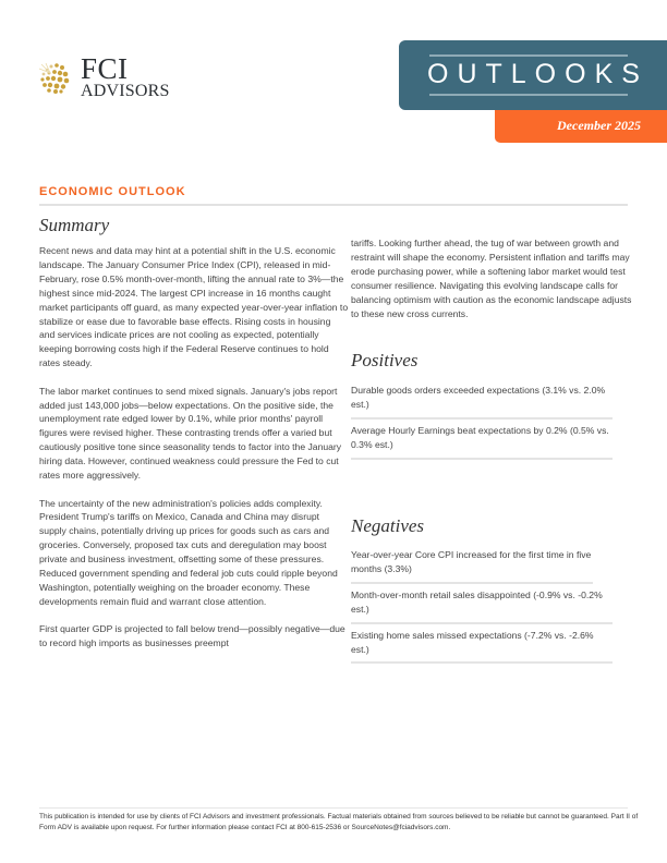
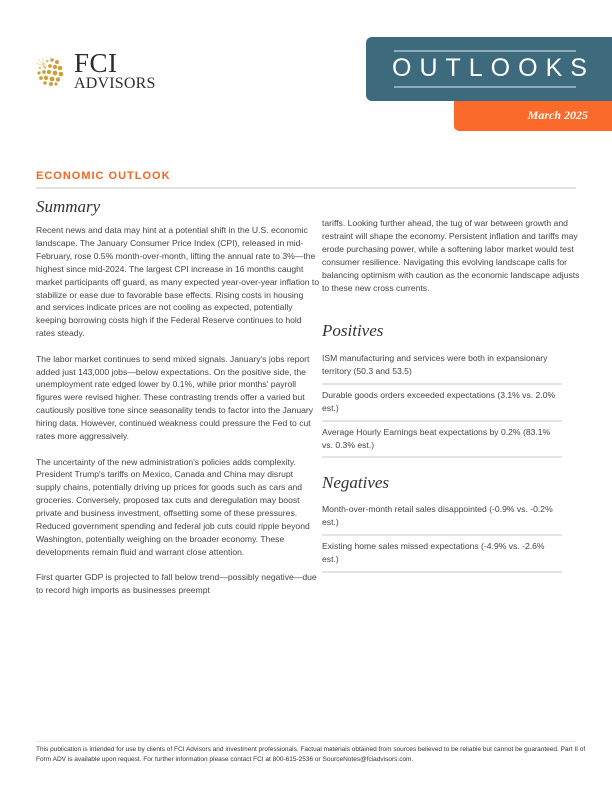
  FCI
  ADVISORS
  OUTLOOKS
- December 2025
+ March 2025
  ECONOMIC OUTLOOK
  Summary
  Recent news and data may hint at a potential shift in the U.S. economic landscape. The January Consumer Price Index (CPI), released in mid-February, rose 0.5% month-over-month, lifting the annual rate to 3%—the highest since mid-2024. The largest CPI increase in 16 months caught market participants off guard, as many expected year-over-year inflation to stabilize or ease due to favorable base effects. Rising costs in housing and services indicate prices are not cooling as expected, potentially keeping borrowing costs high if the Federal Reserve continues to hold rates steady.
  The labor market continues to send mixed signals. January's jobs report added just 143,000 jobs—below expectations. On the positive side, the unemployment rate edged lower by 0.1%, while prior months' payroll figures were revised higher. These contrasting trends offer a varied but cautiously positive tone since seasonality tends to factor into the January hiring data. However, continued weakness could pressure the Fed to cut rates more aggressively.
  The uncertainty of the new administration's policies adds complexity. President Trump's tariffs on Mexico, Canada and China may disrupt supply chains, potentially driving up prices for goods such as cars and groceries. Conversely, proposed tax cuts and deregulation may boost private and business investment, offsetting some of these pressures. Reduced government spending and federal job cuts could ripple beyond Washington, potentially weighing on the broader economy. These developments remain fluid and warrant close attention.
  First quarter GDP is projected to fall below trend—possibly negative—due to record high imports as businesses preempt
  tariffs. Looking further ahead, the tug of war between growth and restraint will shape the economy. Persistent inflation and tariffs may erode purchasing power, while a softening labor market would test consumer resilience. Navigating this evolving landscape calls for balancing optimism with caution as the economic landscape adjusts to these new cross currents.
  Positives
+ ISM manufacturing and services were both in expansionary territory (50.3 and 53.5)
  Durable goods orders exceeded expectations (3.1% vs. 2.0% est.)
- Average Hourly Earnings beat expectations by 0.2% (0.5% vs. 0.3% est.)
+ Average Hourly Earnings beat expectations by 0.2% (83.1% vs. 0.3% est.)
  Negatives
- Year-over-year Core CPI increased for the first time in five months (3.3%)
  Month-over-month retail sales disappointed (-0.9% vs. -0.2% est.)
- Existing home sales missed expectations (-7.2% vs. -2.6% est.)
+ Existing home sales missed expectations (-4.9% vs. -2.6% est.)
